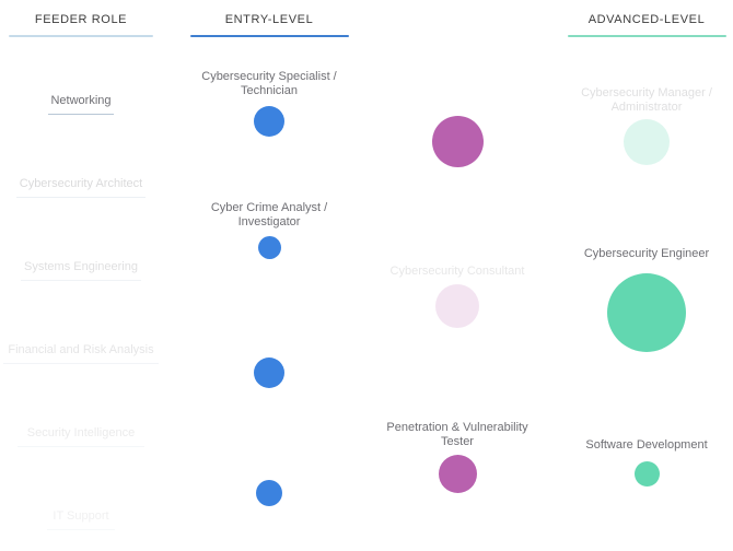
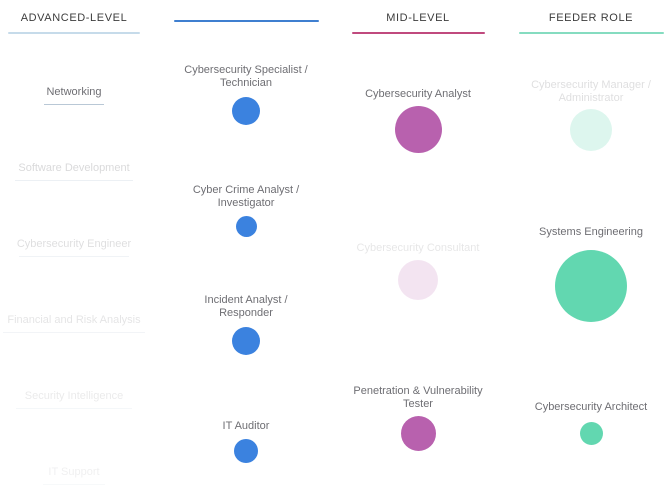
- FEEDER ROLE
+ ADVANCED-LEVEL
  Networking
- Cybersecurity Architect
+ Software Development
- Systems Engineering
+ Cybersecurity Engineer
  Financial and Risk Analysis
- ENTRY-LEVEL
  Cybersecurity Specialist /
  Technician
  Cyber Crime Analyst /
  Investigator
+ Incident Analyst /
+ Responder
+ IT Auditor
+ MID-LEVEL
+ Cybersecurity Analyst
  Cybersecurity Consultant
  Penetration & Vulnerability
  Tester
- ADVANCED-LEVEL
+ FEEDER ROLE
  Cybersecurity Manager /
  Administrator
- Cybersecurity Engineer
+ Systems Engineering
- Software Development
+ Cybersecurity Architect
